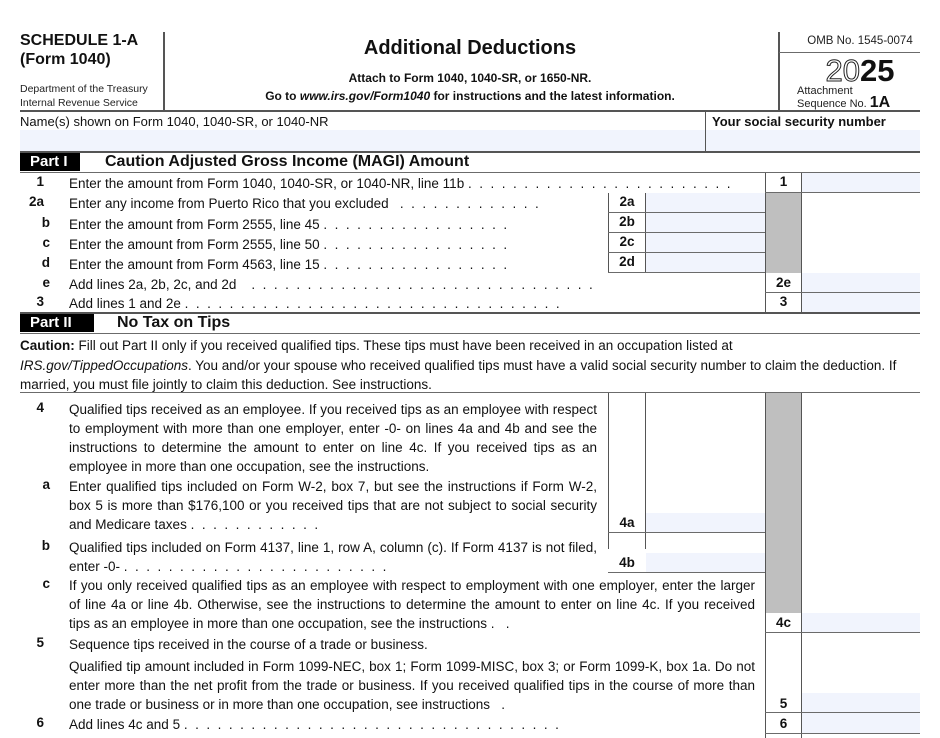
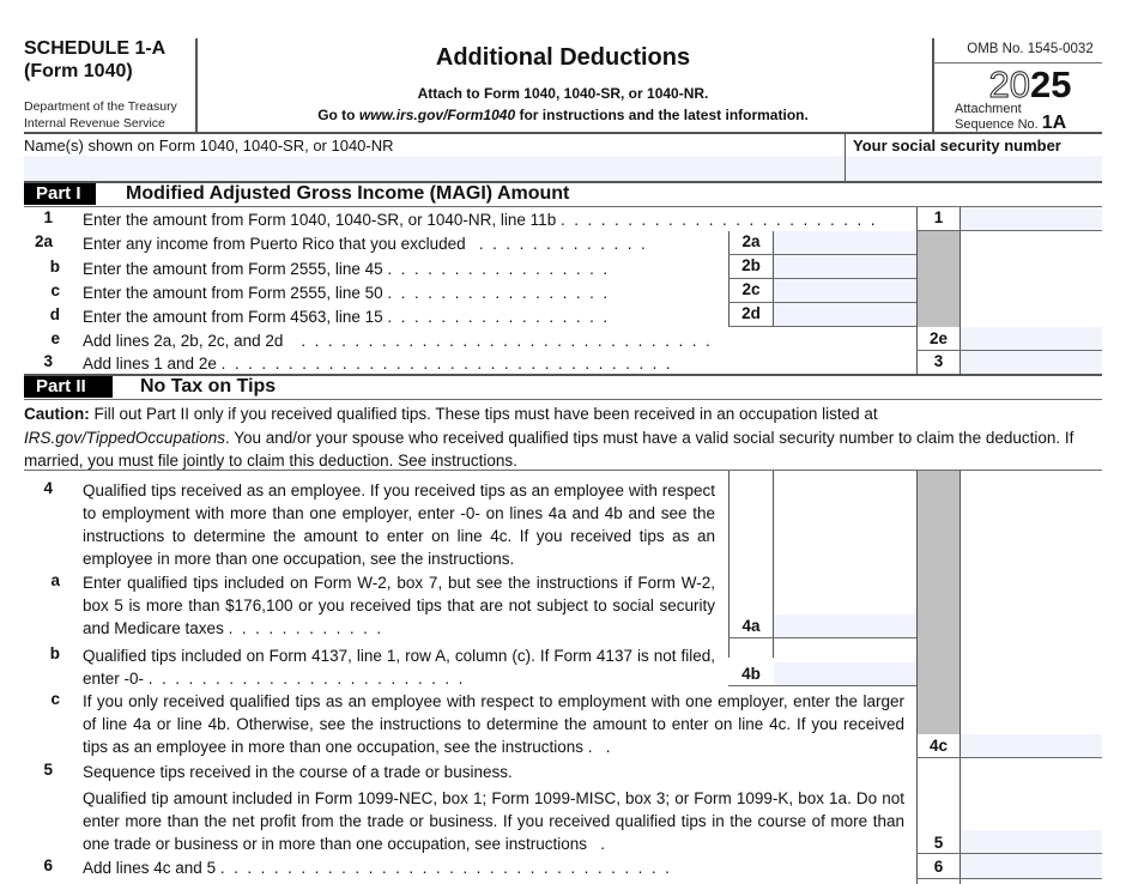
  SCHEDULE 1-A
  (Form 1040)
  Department of the Treasury
  Internal Revenue Service
  Additional Deductions
- Attach to Form 1040, 1040-SR, or 1650-NR.
+ Attach to Form 1040, 1040-SR, or 1040-NR.
  Go to www.irs.gov/Form1040 for instructions and the latest information.
- OMB No. 1545-0074
+ OMB No. 1545-0032
  2025
  Attachment
  Sequence No. 1A
  Name(s) shown on Form 1040, 1040-SR, or 1040-NR
  Your social security number
  Part I
- Caution Adjusted Gross Income (MAGI) Amount
+ Modified Adjusted Gross Income (MAGI) Amount
  1
  Enter the amount from Form 1040, 1040-SR, or 1040-NR, line 11b . . . . . . . . . . . . . . . . . . . . . . . .
  1
  2a
  Enter any income from Puerto Rico that you excluded . . . . . . . . . . . . .
  b
  Enter the amount from Form 2555, line 45 . . . . . . . . . . . . . . . . .
  c
  Enter the amount from Form 2555, line 50 . . . . . . . . . . . . . . . . .
  d
  Enter the amount from Form 4563, line 15 . . . . . . . . . . . . . . . . .
  2a
  2b
  2c
  2d
  e
  Add lines 2a, 2b, 2c, and 2d . . . . . . . . . . . . . . . . . . . . . . . . . . . . . . .
  2e
  3
  Add lines 1 and 2e . . . . . . . . . . . . . . . . . . . . . . . . . . . . . . . . . .
  3
  Part II
  No Tax on Tips
  Caution: Fill out Part II only if you received qualified tips. These tips must have been received in an occupation listed at
  IRS.gov/TippedOccupations. You and/or your spouse who received qualified tips must have a valid social security number to claim the deduction. If married, you must file jointly to claim this deduction. See instructions.
  4
  Qualified tips received as an employee. If you received tips as an employee with respect to employment with more than one employer, enter -0- on lines 4a and 4b and see the instructions to determine the amount to enter on line 4c. If you received tips as an employee in more than one occupation, see the instructions.
  a
  Enter qualified tips included on Form W-2, box 7, but see the instructions if Form W-2, box 5 is more than $176,100 or you received tips that are not subject to social security and Medicare taxes . . . . . . . . . . . .
  4a
  b
  Qualified tips included on Form 4137, line 1, row A, column (c). If Form 4137 is not filed, enter -0- . . . . . . . . . . . . . . . . . . . . . . . .
  4b
  c
  If you only received qualified tips as an employee with respect to employment with one employer, enter the larger of line 4a or line 4b. Otherwise, see the instructions to determine the amount to enter on line 4c. If you received tips as an employee in more than one occupation, see the instructions . .
  4c
  5
  Sequence tips received in the course of a trade or business.
  Qualified tip amount included in Form 1099-NEC, box 1; Form 1099-MISC, box 3; or Form 1099-K, box 1a. Do not enter more than the net profit from the trade or business. If you received qualified tips in the course of more than one trade or business or in more than one occupation, see instructions .
  5
  6
  Add lines 4c and 5 . . . . . . . . . . . . . . . . . . . . . . . . . . . . . . . . . .
  6
